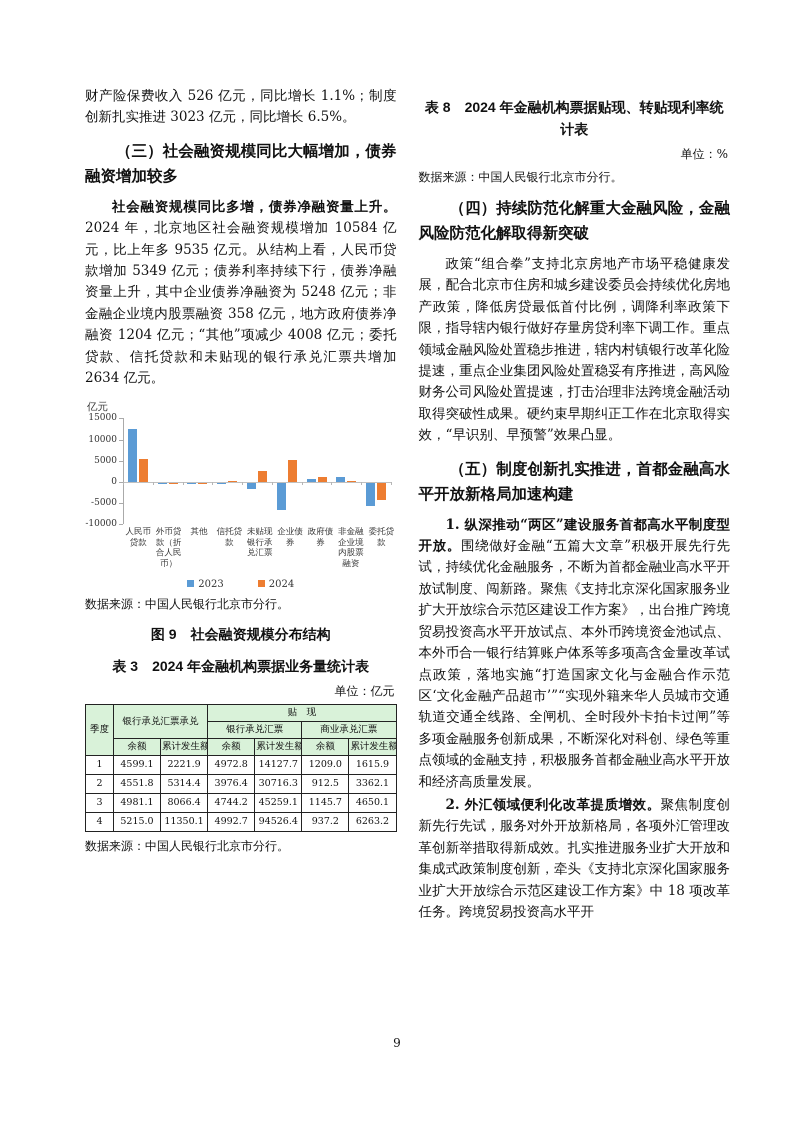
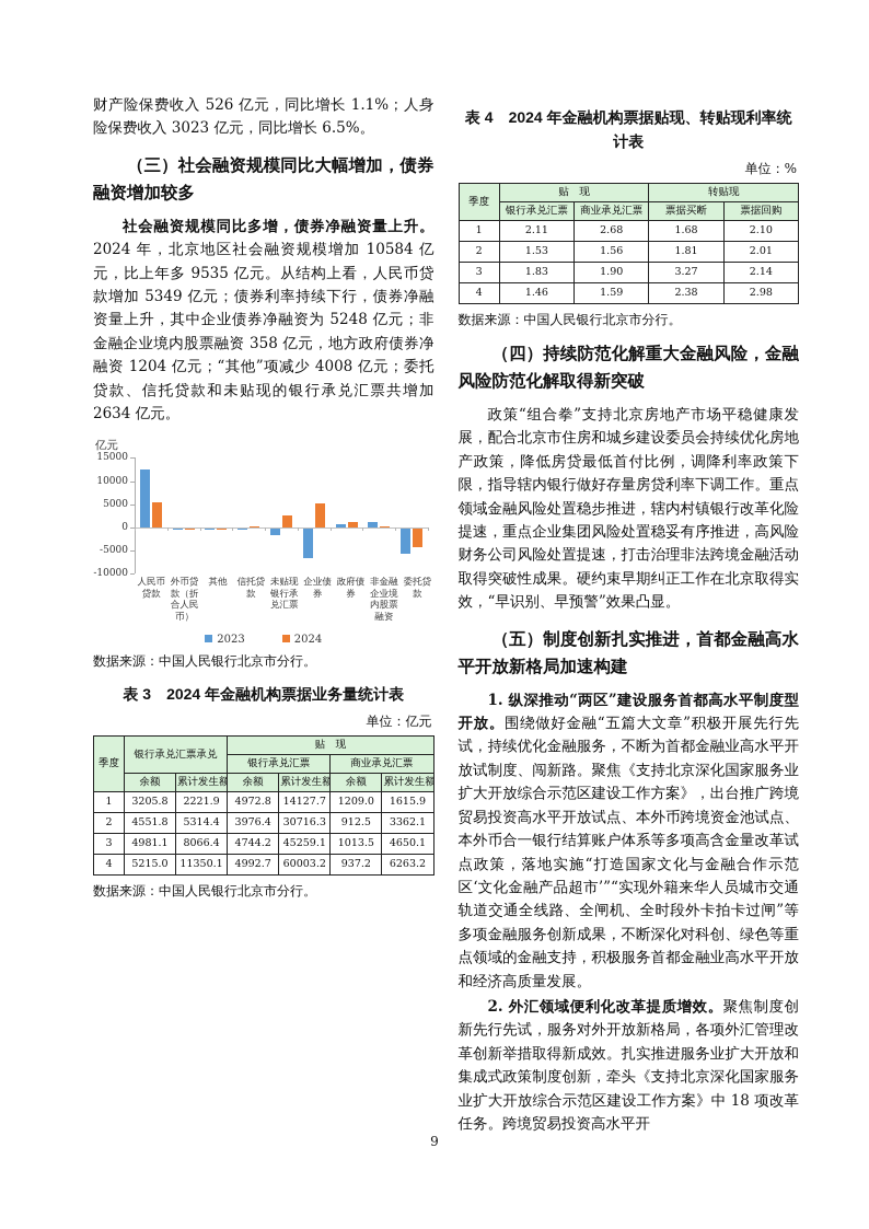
- 财产险保费收入 526 亿元，同比增长 1.1%；制度创新扎实推进 3023 亿元，同比增长 6.5%。
+ 财产险保费收入 526 亿元，同比增长 1.1%；人身险保费收入 3023 亿元，同比增长 6.5%。
  （三）社会融资规模同比大幅增加，债券融资增加较多
  社会融资规模同比多增，债券净融资量上升。2024 年，北京地区社会融资规模增加 10584 亿元，比上年多 9535 亿元。从结构上看，人民币贷款增加 5349 亿元；债券利率持续下行，债券净融资量上升，其中企业债券净融资为 5248 亿元；非金融企业境内股票融资 358 亿元，地方政府债券净融资 1204 亿元；“其他”项减少 4008 亿元；委托贷款、信托贷款和未贴现的银行承兑汇票共增加 2634 亿元。
  亿元
  15000
  10000
  5000
  0
  -5000
  -10000
  人民币贷款
  外币贷款（折合人民币）
  其他
  信托贷款
  未贴现银行承兑汇票
  企业债券
  政府债券
  非金融企业境内股票融资
  委托贷款
  2023
  2024
  数据来源：中国人民银行北京市分行。
- 图 9 社会融资规模分布结构
  表 3 2024 年金融机构票据业务量统计表
  单位：亿元
  季度	银行承兑汇票承兑	贴 现
  银行承兑汇票	商业承兑汇票
  余额	累计发生额	余额	累计发生额	余额	累计发生额
- 1	4599.1	2221.9	4972.8	14127.7	1209.0	1615.9
+ 1	3205.8	2221.9	4972.8	14127.7	1209.0	1615.9
  2	4551.8	5314.4	3976.4	30716.3	912.5	3362.1
- 3	4981.1	8066.4	4744.2	45259.1	1145.7	4650.1
+ 3	4981.1	8066.4	4744.2	45259.1	1013.5	4650.1
- 4	5215.0	11350.1	4992.7	94526.4	937.2	6263.2
+ 4	5215.0	11350.1	4992.7	60003.2	937.2	6263.2
  数据来源：中国人民银行北京市分行。
- 表 8 2024 年金融机构票据贴现、转贴现利率统计表
+ 表 4 2024 年金融机构票据贴现、转贴现利率统计表
  单位：%
+ 季度	贴 现	转贴现
+ 银行承兑汇票	商业承兑汇票	票据买断	票据回购
+ 1	2.11	2.68	1.68	2.10
+ 2	1.53	1.56	1.81	2.01
+ 3	1.83	1.90	3.27	2.14
+ 4	1.46	1.59	2.38	2.98
  数据来源：中国人民银行北京市分行。
  （四）持续防范化解重大金融风险，金融风险防范化解取得新突破
  政策“组合拳”支持北京房地产市场平稳健康发展，配合北京市住房和城乡建设委员会持续优化房地产政策，降低房贷最低首付比例，调降利率政策下限，指导辖内银行做好存量房贷利率下调工作。重点领域金融风险处置稳步推进，辖内村镇银行改革化险提速，重点企业集团风险处置稳妥有序推进，高风险财务公司风险处置提速，打击治理非法跨境金融活动取得突破性成果。硬约束早期纠正工作在北京取得实效，“早识别、早预警”效果凸显。
  （五）制度创新扎实推进，首都金融高水平开放新格局加速构建
  1. 纵深推动“两区”建设服务首都高水平制度型开放。围绕做好金融“五篇大文章”积极开展先行先试，持续优化金融服务，不断为首都金融业高水平开放试制度、闯新路。聚焦《支持北京深化国家服务业扩大开放综合示范区建设工作方案》，出台推广跨境贸易投资高水平开放试点、本外币跨境资金池试点、本外币合一银行结算账户体系等多项高含金量改革试点政策，落地实施“打造国家文化与金融合作示范区‘文化金融产品超市’”“实现外籍来华人员城市交通轨道交通全线路、全闸机、全时段外卡拍卡过闸”等多项金融服务创新成果，不断深化对科创、绿色等重点领域的金融支持，积极服务首都金融业高水平开放和经济高质量发展。
  2. 外汇领域便利化改革提质增效。聚焦制度创新先行先试，服务对外开放新格局，各项外汇管理改革创新举措取得新成效。扎实推进服务业扩大开放和集成式政策制度创新，牵头《支持北京深化国家服务业扩大开放综合示范区建设工作方案》中 18 项改革任务。跨境贸易投资高水平开
  9
